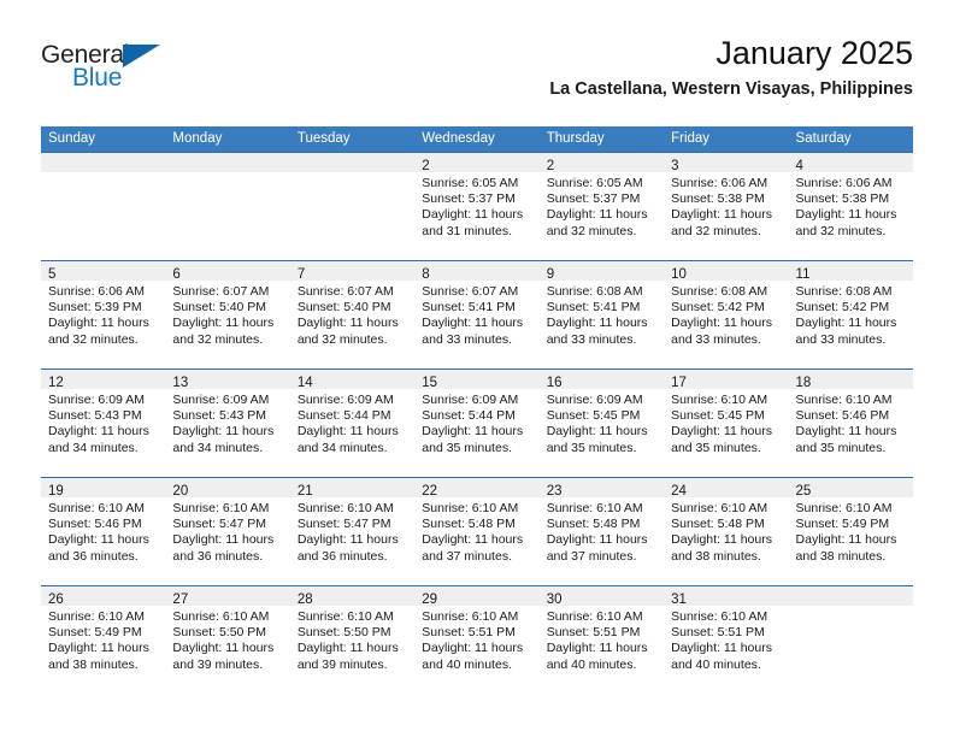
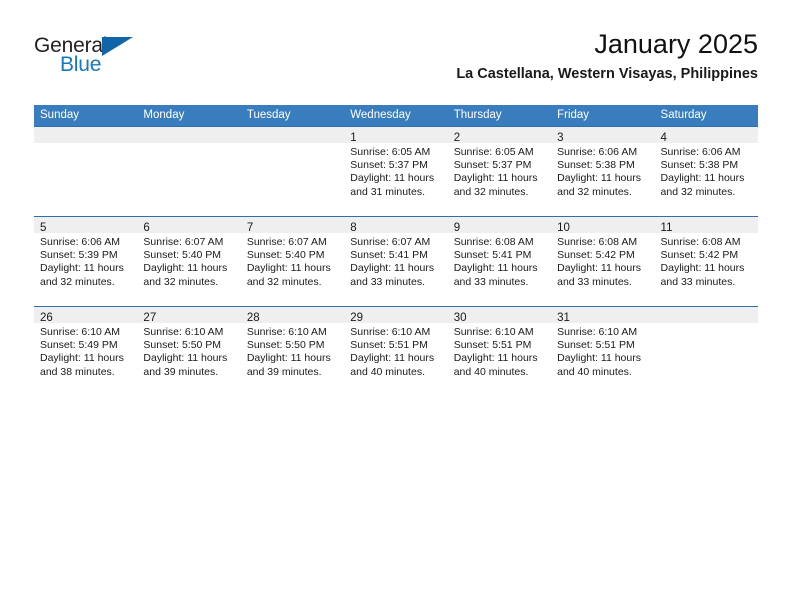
  General
  Blue
  January 2025
  La Castellana, Western Visayas, Philippines
  Sunday	Monday	Tuesday	Wednesday	Thursday	Friday	Saturday
- 			2Sunrise: 6:05 AMSunset: 5:37 PMDaylight: 11 hoursand 31 minutes.	2Sunrise: 6:05 AMSunset: 5:37 PMDaylight: 11 hoursand 32 minutes.	3Sunrise: 6:06 AMSunset: 5:38 PMDaylight: 11 hoursand 32 minutes.	4Sunrise: 6:06 AMSunset: 5:38 PMDaylight: 11 hoursand 32 minutes.
+ 			1Sunrise: 6:05 AMSunset: 5:37 PMDaylight: 11 hoursand 31 minutes.	2Sunrise: 6:05 AMSunset: 5:37 PMDaylight: 11 hoursand 32 minutes.	3Sunrise: 6:06 AMSunset: 5:38 PMDaylight: 11 hoursand 32 minutes.	4Sunrise: 6:06 AMSunset: 5:38 PMDaylight: 11 hoursand 32 minutes.
  5Sunrise: 6:06 AMSunset: 5:39 PMDaylight: 11 hoursand 32 minutes.	6Sunrise: 6:07 AMSunset: 5:40 PMDaylight: 11 hoursand 32 minutes.	7Sunrise: 6:07 AMSunset: 5:40 PMDaylight: 11 hoursand 32 minutes.	8Sunrise: 6:07 AMSunset: 5:41 PMDaylight: 11 hoursand 33 minutes.	9Sunrise: 6:08 AMSunset: 5:41 PMDaylight: 11 hoursand 33 minutes.	10Sunrise: 6:08 AMSunset: 5:42 PMDaylight: 11 hoursand 33 minutes.	11Sunrise: 6:08 AMSunset: 5:42 PMDaylight: 11 hoursand 33 minutes.
- 12Sunrise: 6:09 AMSunset: 5:43 PMDaylight: 11 hoursand 34 minutes.	13Sunrise: 6:09 AMSunset: 5:43 PMDaylight: 11 hoursand 34 minutes.	14Sunrise: 6:09 AMSunset: 5:44 PMDaylight: 11 hoursand 34 minutes.	15Sunrise: 6:09 AMSunset: 5:44 PMDaylight: 11 hoursand 35 minutes.	16Sunrise: 6:09 AMSunset: 5:45 PMDaylight: 11 hoursand 35 minutes.	17Sunrise: 6:10 AMSunset: 5:45 PMDaylight: 11 hoursand 35 minutes.	18Sunrise: 6:10 AMSunset: 5:46 PMDaylight: 11 hoursand 35 minutes.
- 19Sunrise: 6:10 AMSunset: 5:46 PMDaylight: 11 hoursand 36 minutes.	20Sunrise: 6:10 AMSunset: 5:47 PMDaylight: 11 hoursand 36 minutes.	21Sunrise: 6:10 AMSunset: 5:47 PMDaylight: 11 hoursand 36 minutes.	22Sunrise: 6:10 AMSunset: 5:48 PMDaylight: 11 hoursand 37 minutes.	23Sunrise: 6:10 AMSunset: 5:48 PMDaylight: 11 hoursand 37 minutes.	24Sunrise: 6:10 AMSunset: 5:48 PMDaylight: 11 hoursand 38 minutes.	25Sunrise: 6:10 AMSunset: 5:49 PMDaylight: 11 hoursand 38 minutes.
  26Sunrise: 6:10 AMSunset: 5:49 PMDaylight: 11 hoursand 38 minutes.	27Sunrise: 6:10 AMSunset: 5:50 PMDaylight: 11 hoursand 39 minutes.	28Sunrise: 6:10 AMSunset: 5:50 PMDaylight: 11 hoursand 39 minutes.	29Sunrise: 6:10 AMSunset: 5:51 PMDaylight: 11 hoursand 40 minutes.	30Sunrise: 6:10 AMSunset: 5:51 PMDaylight: 11 hoursand 40 minutes.	31Sunrise: 6:10 AMSunset: 5:51 PMDaylight: 11 hoursand 40 minutes.
